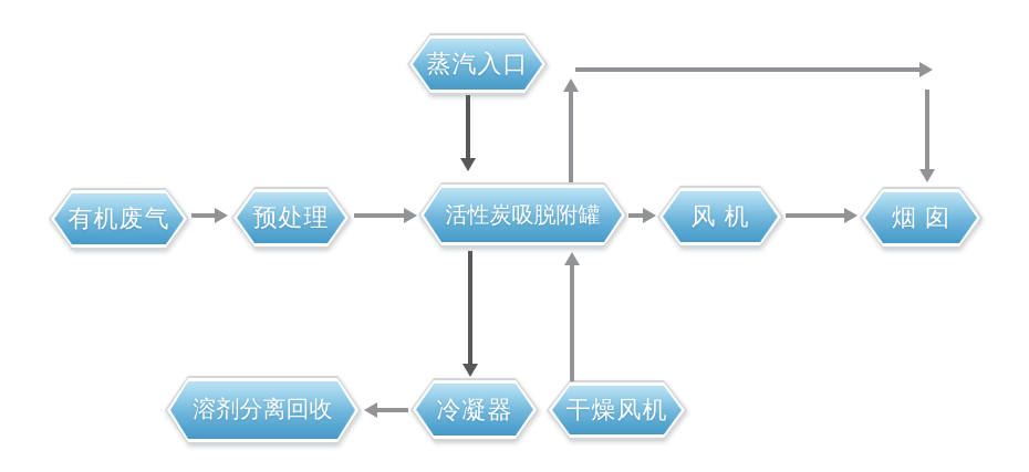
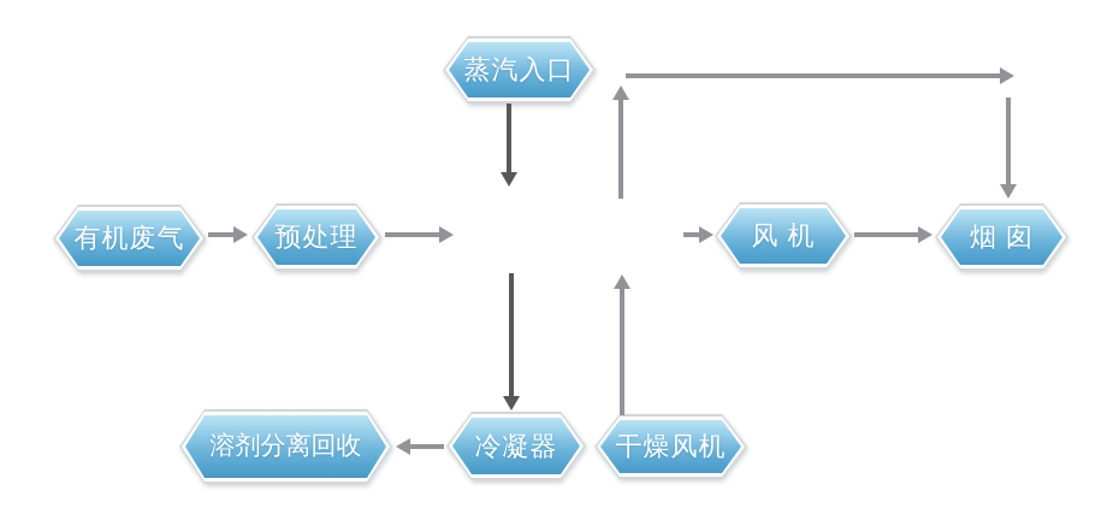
  蒸汽入口
  有机废气
  预处理
- 活性炭吸脱附罐
  风 机
  烟 囱
  冷凝器
  溶剂分离回收
  干燥风机
